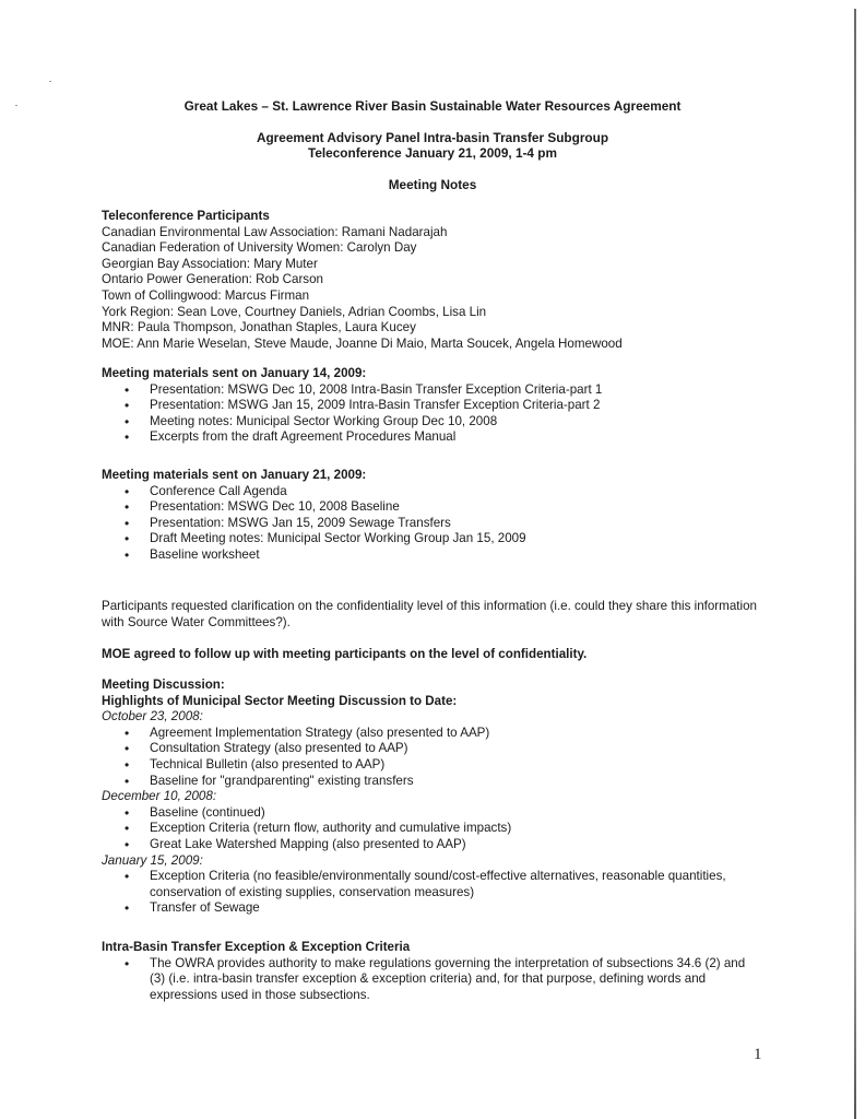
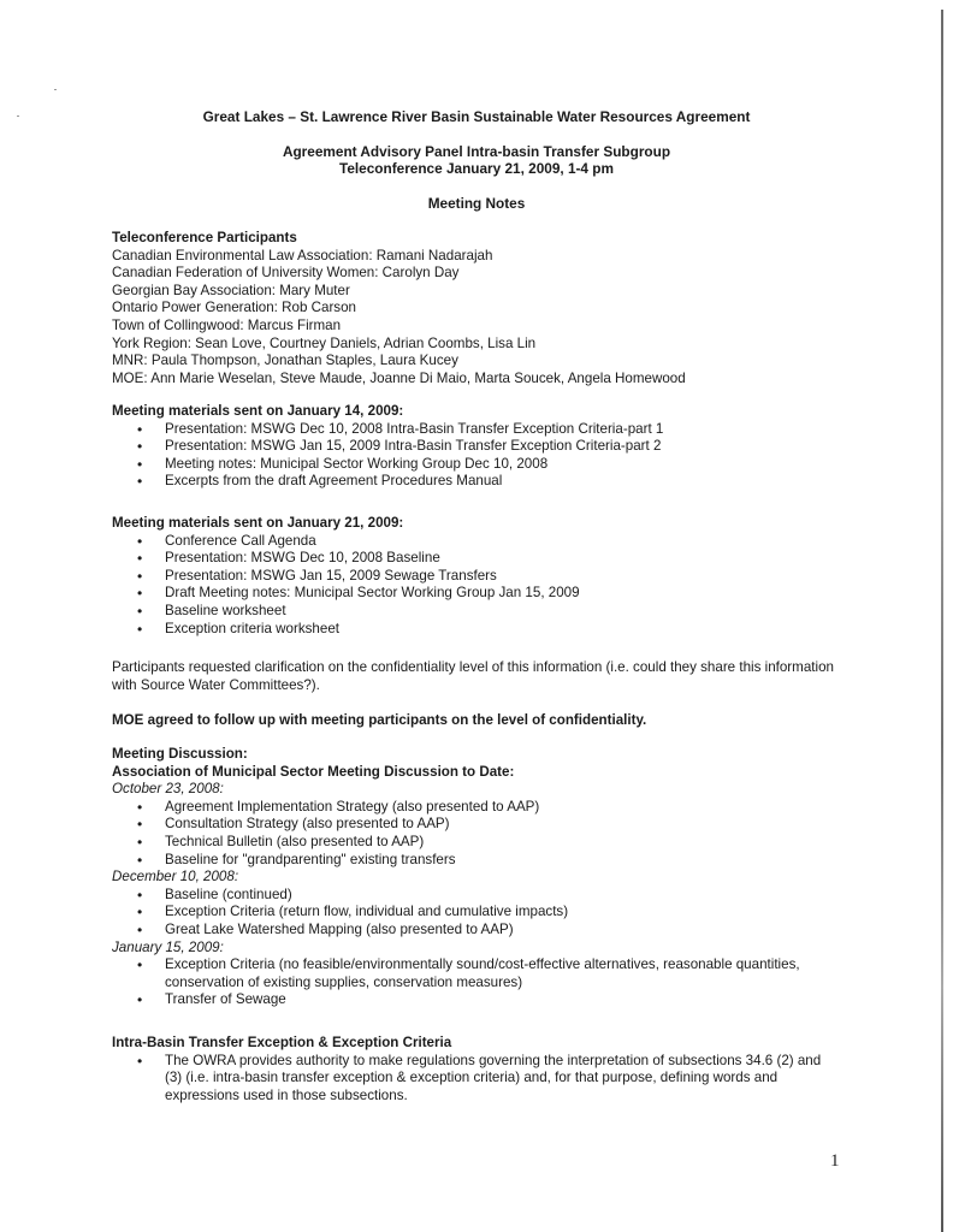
  Great Lakes – St. Lawrence River Basin Sustainable Water Resources Agreement
  Agreement Advisory Panel Intra-basin Transfer Subgroup
  Teleconference January 21, 2009, 1-4 pm
  Meeting Notes
  Teleconference Participants
  Canadian Environmental Law Association: Ramani Nadarajah
  Canadian Federation of University Women: Carolyn Day
  Georgian Bay Association: Mary Muter
  Ontario Power Generation: Rob Carson
  Town of Collingwood: Marcus Firman
  York Region: Sean Love, Courtney Daniels, Adrian Coombs, Lisa Lin
  MNR: Paula Thompson, Jonathan Staples, Laura Kucey
  MOE: Ann Marie Weselan, Steve Maude, Joanne Di Maio, Marta Soucek, Angela Homewood
  Meeting materials sent on January 14, 2009:
  Presentation: MSWG Dec 10, 2008 Intra-Basin Transfer Exception Criteria-part 1
  Presentation: MSWG Jan 15, 2009 Intra-Basin Transfer Exception Criteria-part 2
  Meeting notes: Municipal Sector Working Group Dec 10, 2008
  Excerpts from the draft Agreement Procedures Manual
  Meeting materials sent on January 21, 2009:
  Conference Call Agenda
  Presentation: MSWG Dec 10, 2008 Baseline
  Presentation: MSWG Jan 15, 2009 Sewage Transfers
  Draft Meeting notes: Municipal Sector Working Group Jan 15, 2009
  Baseline worksheet
+ Exception criteria worksheet
  Participants requested clarification on the confidentiality level of this information (i.e. could they share this information with Source Water Committees?).
  MOE agreed to follow up with meeting participants on the level of confidentiality.
  Meeting Discussion:
- Highlights of Municipal Sector Meeting Discussion to Date:
+ Association of Municipal Sector Meeting Discussion to Date:
  October 23, 2008:
  Agreement Implementation Strategy (also presented to AAP)
  Consultation Strategy (also presented to AAP)
  Technical Bulletin (also presented to AAP)
  Baseline for "grandparenting" existing transfers
  December 10, 2008:
  Baseline (continued)
- Exception Criteria (return flow, authority and cumulative impacts)
+ Exception Criteria (return flow, individual and cumulative impacts)
  Great Lake Watershed Mapping (also presented to AAP)
  January 15, 2009:
  Exception Criteria (no feasible/environmentally sound/cost-effective alternatives, reasonable quantities, conservation of existing supplies, conservation measures)
  Transfer of Sewage
  Intra-Basin Transfer Exception & Exception Criteria
  The OWRA provides authority to make regulations governing the interpretation of subsections 34.6 (2) and (3) (i.e. intra-basin transfer exception & exception criteria) and, for that purpose, defining words and expressions used in those subsections.
  1
